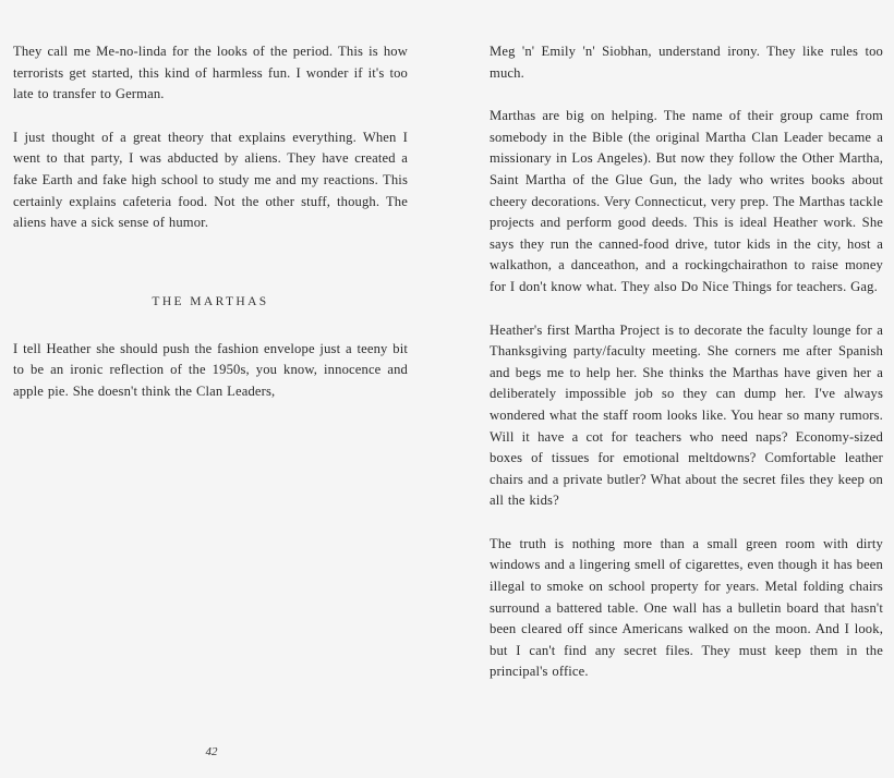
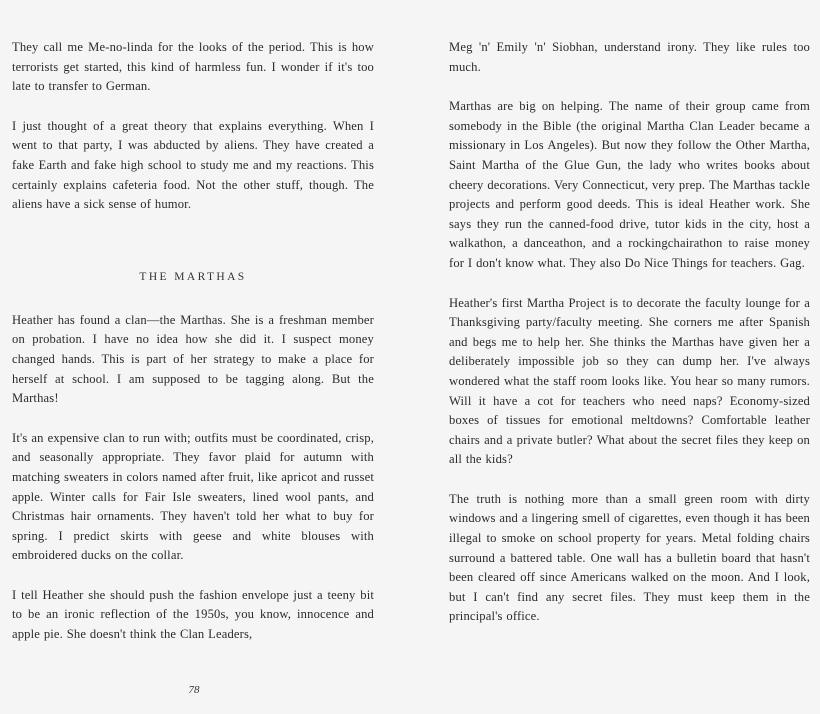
  They call me Me-no-linda for the looks of the period. This is how terrorists get started, this kind of harmless fun. I wonder if it's too late to transfer to German.
  I just thought of a great theory that explains everything. When I went to that party, I was abducted by aliens. They have created a fake Earth and fake high school to study me and my reactions. This certainly explains cafeteria food. Not the other stuff, though. The aliens have a sick sense of humor.
  THE MARTHAS
+ Heather has found a clan—the Marthas. She is a freshman member on probation. I have no idea how she did it. I suspect money changed hands. This is part of her strategy to make a place for herself at school. I am supposed to be tagging along. But the Marthas!
+ It's an expensive clan to run with; outfits must be coordinated, crisp, and seasonally appropriate. They favor plaid for autumn with matching sweaters in colors named after fruit, like apricot and russet apple. Winter calls for Fair Isle sweaters, lined wool pants, and Christmas hair ornaments. They haven't told her what to buy for spring. I predict skirts with geese and white blouses with embroidered ducks on the collar.
  I tell Heather she should push the fashion envelope just a teeny bit to be an ironic reflection of the 1950s, you know, innocence and apple pie. She doesn't think the Clan Leaders,
- 42
+ 78
  Meg 'n' Emily 'n' Siobhan, understand irony. They like rules too much.
  Marthas are big on helping. The name of their group came from somebody in the Bible (the original Martha Clan Leader became a missionary in Los Angeles). But now they follow the Other Martha, Saint Martha of the Glue Gun, the lady who writes books about cheery decorations. Very Connecticut, very prep. The Marthas tackle projects and perform good deeds. This is ideal Heather work. She says they run the canned-food drive, tutor kids in the city, host a walkathon, a danceathon, and a rockingchairathon to raise money for I don't know what. They also Do Nice Things for teachers. Gag.
  Heather's first Martha Project is to decorate the faculty lounge for a Thanksgiving party/faculty meeting. She corners me after Spanish and begs me to help her. She thinks the Marthas have given her a deliberately impossible job so they can dump her. I've always wondered what the staff room looks like. You hear so many rumors. Will it have a cot for teachers who need naps? Economy-sized boxes of tissues for emotional meltdowns? Comfortable leather chairs and a private butler? What about the secret files they keep on all the kids?
  The truth is nothing more than a small green room with dirty windows and a lingering smell of cigarettes, even though it has been illegal to smoke on school property for years. Metal folding chairs surround a battered table. One wall has a bulletin board that hasn't been cleared off since Americans walked on the moon. And I look, but I can't find any secret files. They must keep them in the principal's office.
